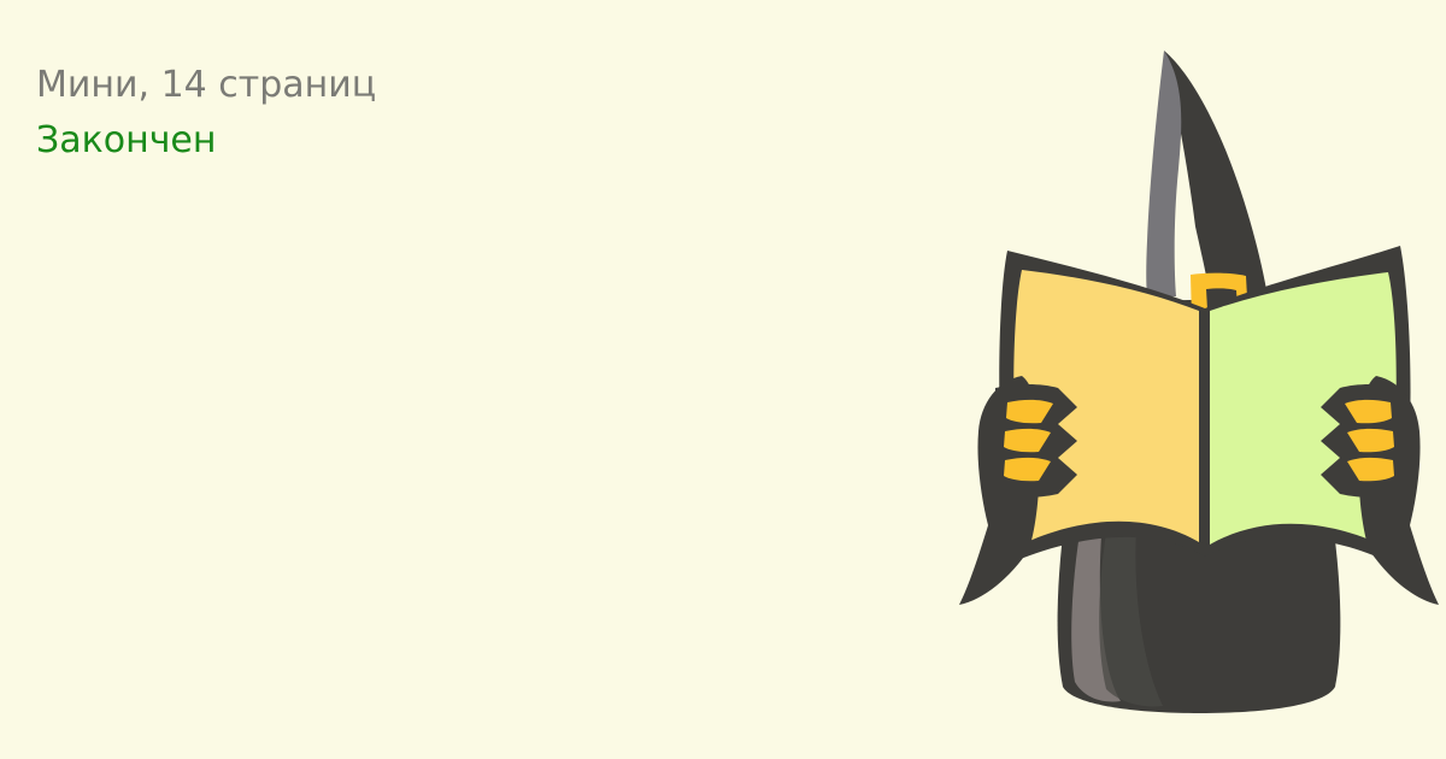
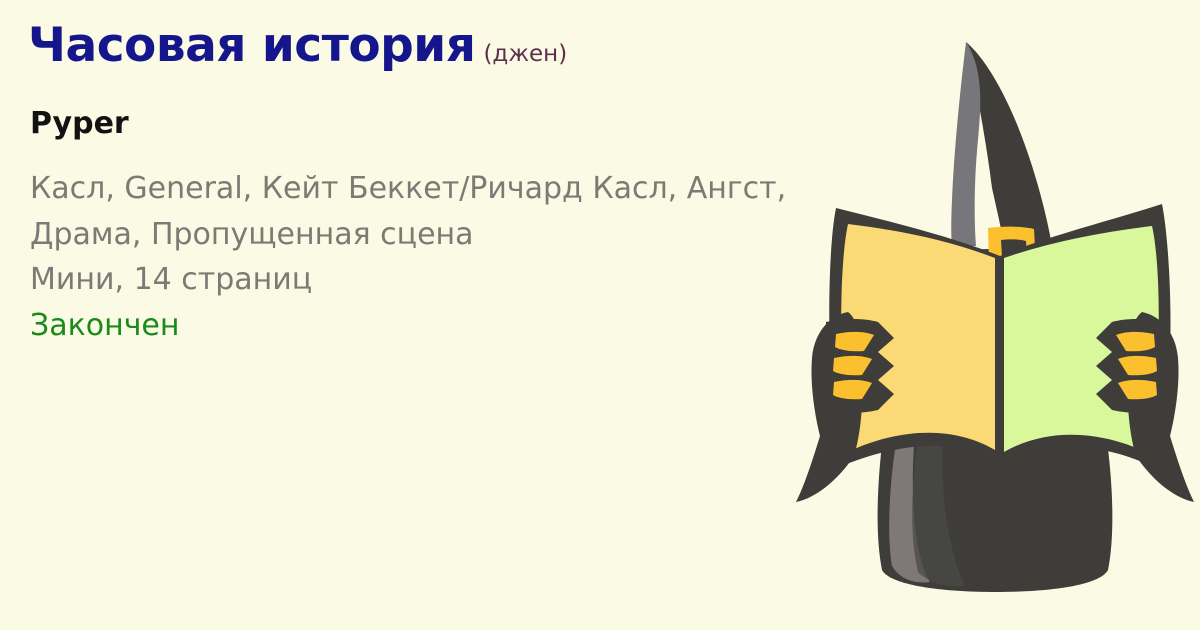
+ Часовая история (джен)
+ Pyper
+ Касл, General, Кейт Беккет/Ричард Касл, Ангст, Драма, Пропущенная сцена
  Мини, 14 страниц
  Закончен
